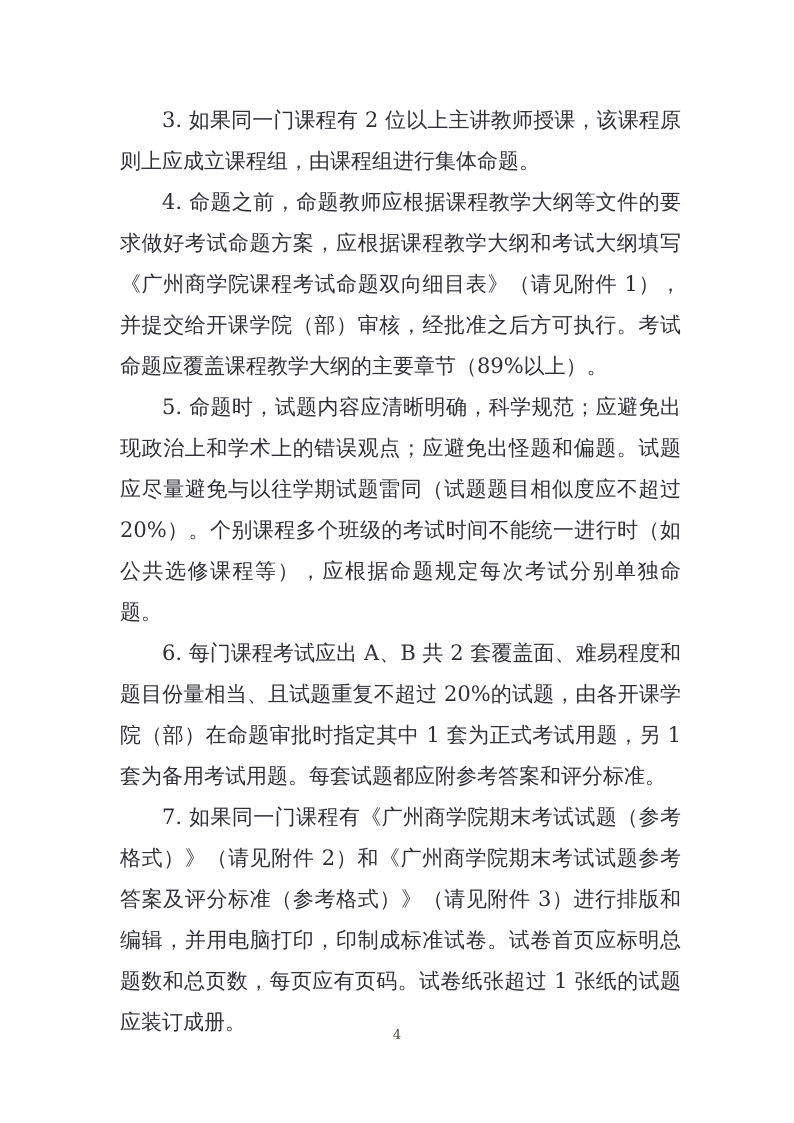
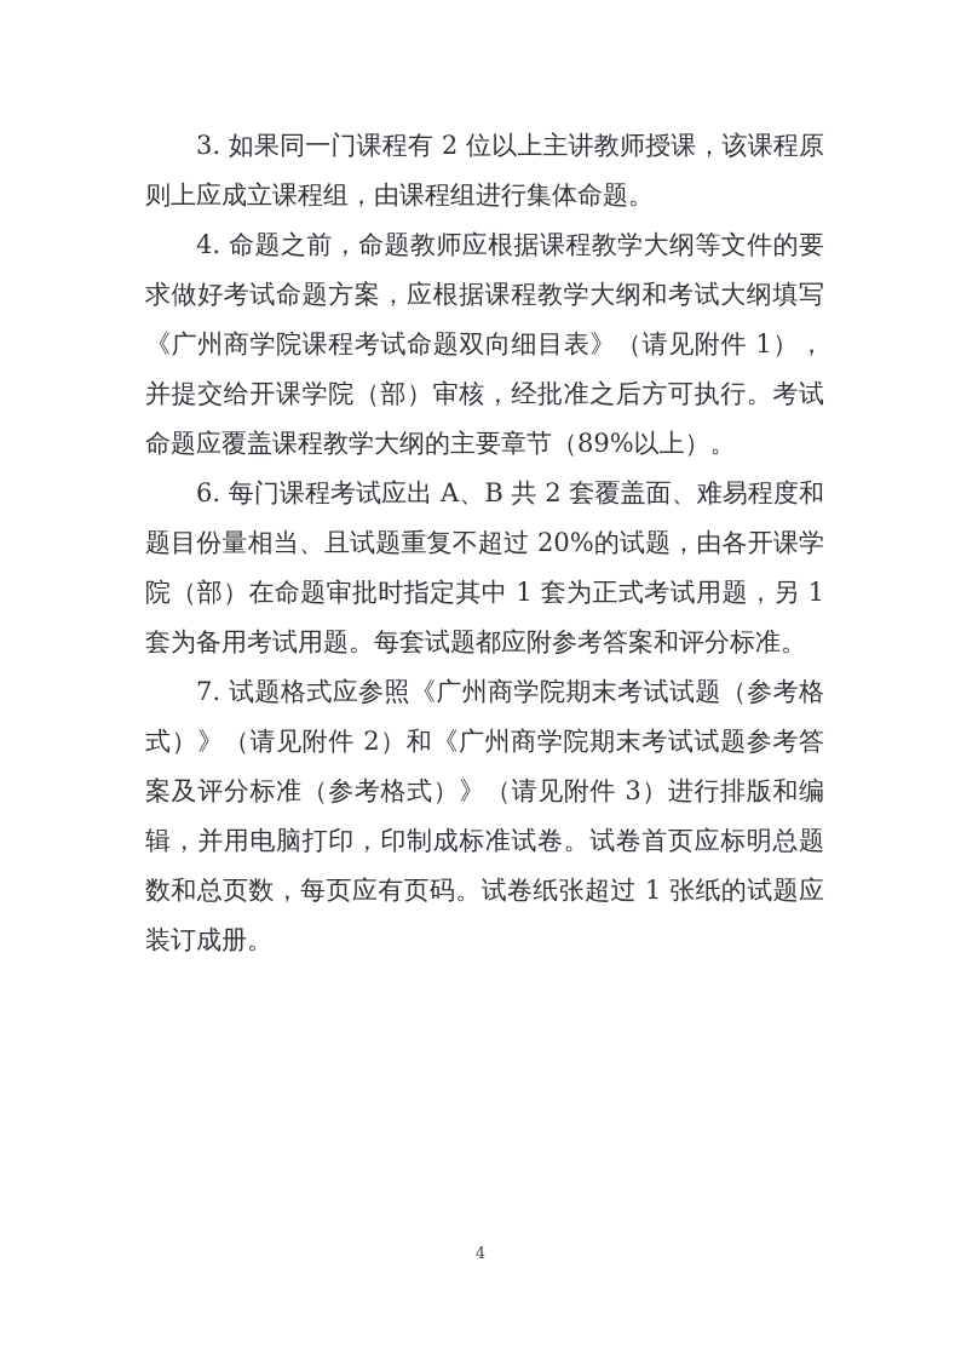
  3. 如果同一门课程有 2 位以上主讲教师授课，该课程原则上应成立课程组，由课程组进行集体命题。
  4. 命题之前，命题教师应根据课程教学大纲等文件的要求做好考试命题方案，应根据课程教学大纲和考试大纲填写《广州商学院课程考试命题双向细目表》（请见附件 1），并提交给开课学院（部）审核，经批准之后方可执行。考试命题应覆盖课程教学大纲的主要章节（89%以上）。
- 5. 命题时，试题内容应清晰明确，科学规范；应避免出现政治上和学术上的错误观点；应避免出怪题和偏题。试题应尽量避免与以往学期试题雷同（试题题目相似度应不超过 20%）。个别课程多个班级的考试时间不能统一进行时（如公共选修课程等），应根据命题规定每次考试分别单独命题。
  6. 每门课程考试应出 A、B 共 2 套覆盖面、难易程度和题目份量相当、且试题重复不超过 20%的试题，由各开课学院（部）在命题审批时指定其中 1 套为正式考试用题，另 1 套为备用考试用题。每套试题都应附参考答案和评分标准。
- 7. 如果同一门课程有《广州商学院期末考试试题（参考格式）》（请见附件 2）和《广州商学院期末考试试题参考答案及评分标准（参考格式）》（请见附件 3）进行排版和编辑，并用电脑打印，印制成标准试卷。试卷首页应标明总题数和总页数，每页应有页码。试卷纸张超过 1 张纸的试题应装订成册。
+ 7. 试题格式应参照《广州商学院期末考试试题（参考格式）》（请见附件 2）和《广州商学院期末考试试题参考答案及评分标准（参考格式）》（请见附件 3）进行排版和编辑，并用电脑打印，印制成标准试卷。试卷首页应标明总题数和总页数，每页应有页码。试卷纸张超过 1 张纸的试题应装订成册。
  4
